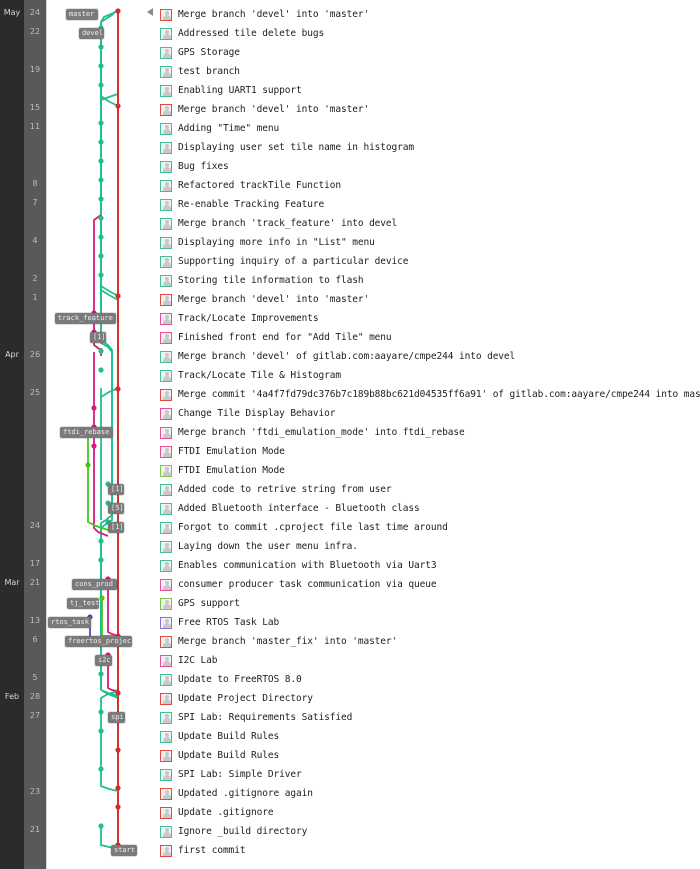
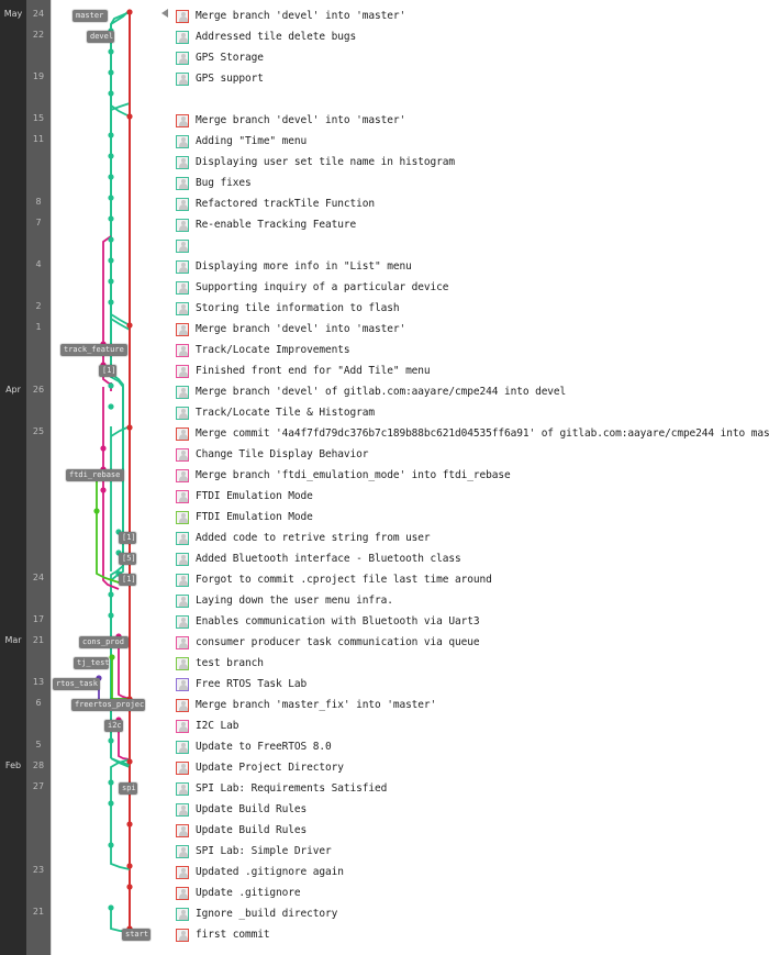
  May
  24
  22
  19
  15
  11
  8
  7
  4
  2
  1
  Apr
  26
  25
  24
  17
  Mar
  21
  13
  6
  5
  Feb
  28
  27
  23
  21
  master
  devel
  track_feature
  [1]
  ftdi_rebase
  [1]
  [5]
  [1]
  cons_prod
  tj_test
  rtos_task
  freertos_projec
  i2c
  spi
  start
  Merge branch 'devel' into 'master'
  Addressed tile delete bugs
  GPS Storage
- test branch
+ GPS support
- Enabling UART1 support
  Merge branch 'devel' into 'master'
  Adding "Time" menu
  Displaying user set tile name in histogram
  Bug fixes
  Refactored trackTile Function
  Re-enable Tracking Feature
- Merge branch 'track_feature' into devel
  Displaying more info in "List" menu
  Supporting inquiry of a particular device
  Storing tile information to flash
  Merge branch 'devel' into 'master'
  Track/Locate Improvements
  Finished front end for "Add Tile" menu
  Merge branch 'devel' of gitlab.com:aayare/cmpe244 into devel
  Track/Locate Tile & Histogram
  Merge commit '4a4f7fd79dc376b7c189b88bc621d04535ff6a91' of gitlab.com:aayare/cmpe244 into mas
  Change Tile Display Behavior
  Merge branch 'ftdi_emulation_mode' into ftdi_rebase
  FTDI Emulation Mode
  FTDI Emulation Mode
  Added code to retrive string from user
  Added Bluetooth interface - Bluetooth class
  Forgot to commit .cproject file last time around
  Laying down the user menu infra.
  Enables communication with Bluetooth via Uart3
  consumer producer task communication via queue
- GPS support
+ test branch
  Free RTOS Task Lab
  Merge branch 'master_fix' into 'master'
  I2C Lab
  Update to FreeRTOS 8.0
  Update Project Directory
  SPI Lab: Requirements Satisfied
  Update Build Rules
  Update Build Rules
  SPI Lab: Simple Driver
  Updated .gitignore again
  Update .gitignore
  Ignore _build directory
  first commit
